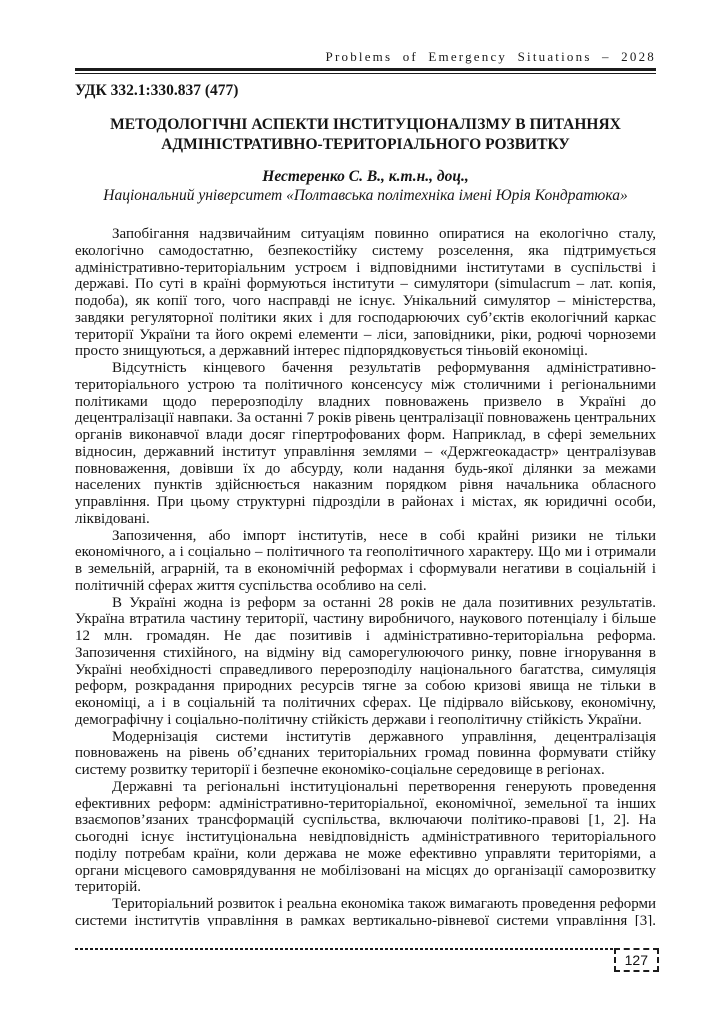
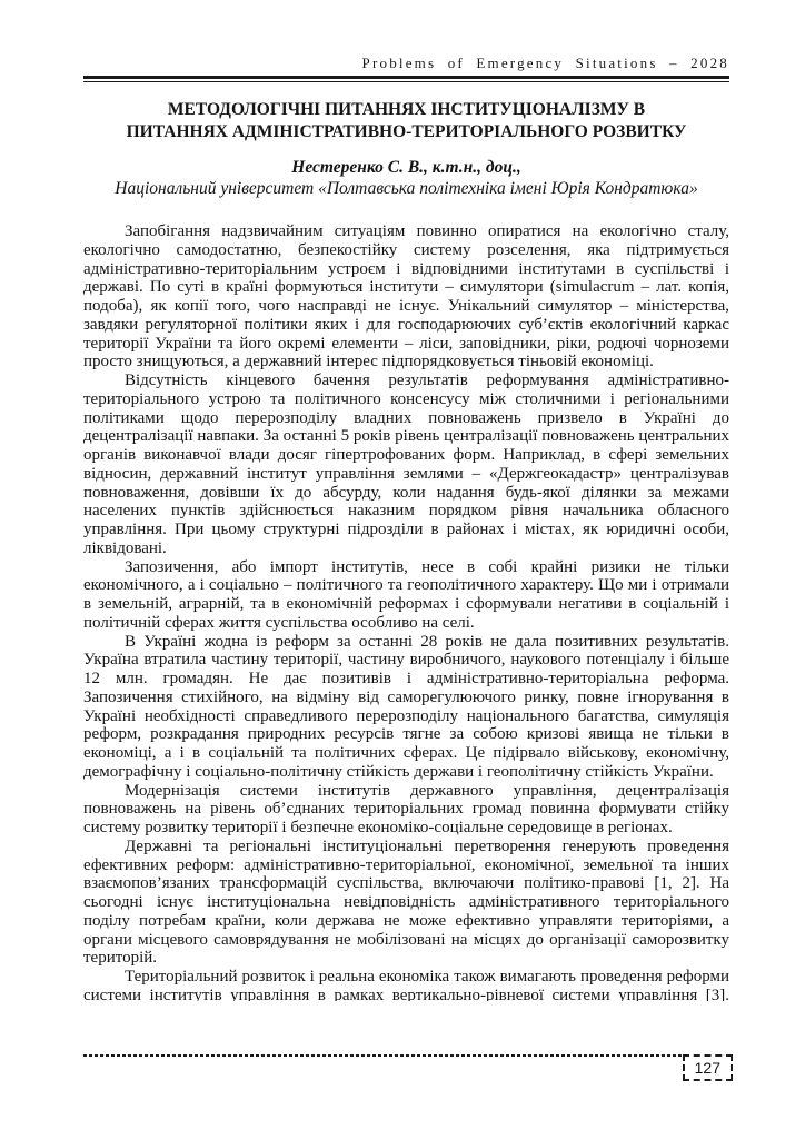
  Problems of Emergency Situations – 2028
- УДК 332.1:330.837 (477)
- МЕТОДОЛОГІЧНІ АСПЕКТИ ІНСТИТУЦІОНАЛІЗМУ В ПИТАННЯХ АДМІНІСТРАТИВНО-ТЕРИТОРІАЛЬНОГО РОЗВИТКУ
+ МЕТОДОЛОГІЧНІ ПИТАННЯХ ІНСТИТУЦІОНАЛІЗМУ В ПИТАННЯХ АДМІНІСТРАТИВНО-ТЕРИТОРІАЛЬНОГО РОЗВИТКУ
  Нестеренко С. В., к.т.н., доц.,
  Національний університет «Полтавська політехніка імені Юрія Кондратюка»
  Запобігання надзвичайним ситуаціям повинно опиратися на екологічно сталу, екологічно самодостатню, безпекостійку систему розселення, яка підтримується адміністративно-територіальним устроєм і відповідними інститутами в суспільстві і державі. По суті в країні формуються інститути – симулятори (simulacrum – лат. копія, подоба), як копії того, чого насправді не існує. Унікальний симулятор – міністерства, завдяки регуляторної політики яких і для господарюючих суб’єктів екологічний каркас території України та його окремі елементи – ліси, заповідники, ріки, родючі чорноземи просто знищуються, а державний інтерес підпорядковується тіньовій економіці.
- Відсутність кінцевого бачення результатів реформування адміністративно-територіального устрою та політичного консенсусу між столичними і регіональними політиками щодо перерозподілу владних повноважень призвело в Україні до децентралізації навпаки. За останні 7 років рівень централізації повноважень центральних органів виконавчої влади досяг гіпертрофованих форм. Наприклад, в сфері земельних відносин, державний інститут управління землями – «Держгеокадастр» централізував повноваження, довівши їх до абсурду, коли надання будь-якої ділянки за межами населених пунктів здійснюється наказним порядком рівня начальника обласного управління. При цьому структурні підрозділи в районах і містах, як юридичні особи, ліквідовані.
+ Відсутність кінцевого бачення результатів реформування адміністративно-територіального устрою та політичного консенсусу між столичними і регіональними політиками щодо перерозподілу владних повноважень призвело в Україні до децентралізації навпаки. За останні 5 років рівень централізації повноважень центральних органів виконавчої влади досяг гіпертрофованих форм. Наприклад, в сфері земельних відносин, державний інститут управління землями – «Держгеокадастр» централізував повноваження, довівши їх до абсурду, коли надання будь-якої ділянки за межами населених пунктів здійснюється наказним порядком рівня начальника обласного управління. При цьому структурні підрозділи в районах і містах, як юридичні особи, ліквідовані.
  Запозичення, або імпорт інститутів, несе в собі крайні ризики не тільки економічного, а і соціально – політичного та геополітичного характеру. Що ми і отримали в земельній, аграрній, та в економічній реформах і сформували негативи в соціальній і політичній сферах життя суспільства особливо на селі.
  В Україні жодна із реформ за останні 28 років не дала позитивних результатів. Україна втратила частину території, частину виробничого, наукового потенціалу і більше 12 млн. громадян. Не дає позитивів і адміністративно-територіальна реформа. Запозичення стихійного, на відміну від саморегулюючого ринку, повне ігнорування в Україні необхідності справедливого перерозподілу національного багатства, симуляція реформ, розкрадання природних ресурсів тягне за собою кризові явища не тільки в економіці, а і в соціальній та політичних сферах. Це підірвало військову, економічну, демографічну і соціально-політичну стійкість держави і геополітичну стійкість України.
  Модернізація системи інститутів державного управління, децентралізація повноважень на рівень об’єднаних територіальних громад повинна формувати стійку систему розвитку території і безпечне економіко-соціальне середовище в регіонах.
  Державні та регіональні інституціональні перетворення генерують проведення ефективних реформ: адміністративно-територіальної, економічної, земельної та інших взаємопов’язаних трансформацій суспільства, включаючи політико-правові [1, 2]. На сьогодні існує інституціональна невідповідність адміністративного територіального поділу потребам країни, коли держава не може ефективно управляти територіями, а органи місцевого самоврядування не мобілізовані на місцях до організації саморозвитку територій.
  127
